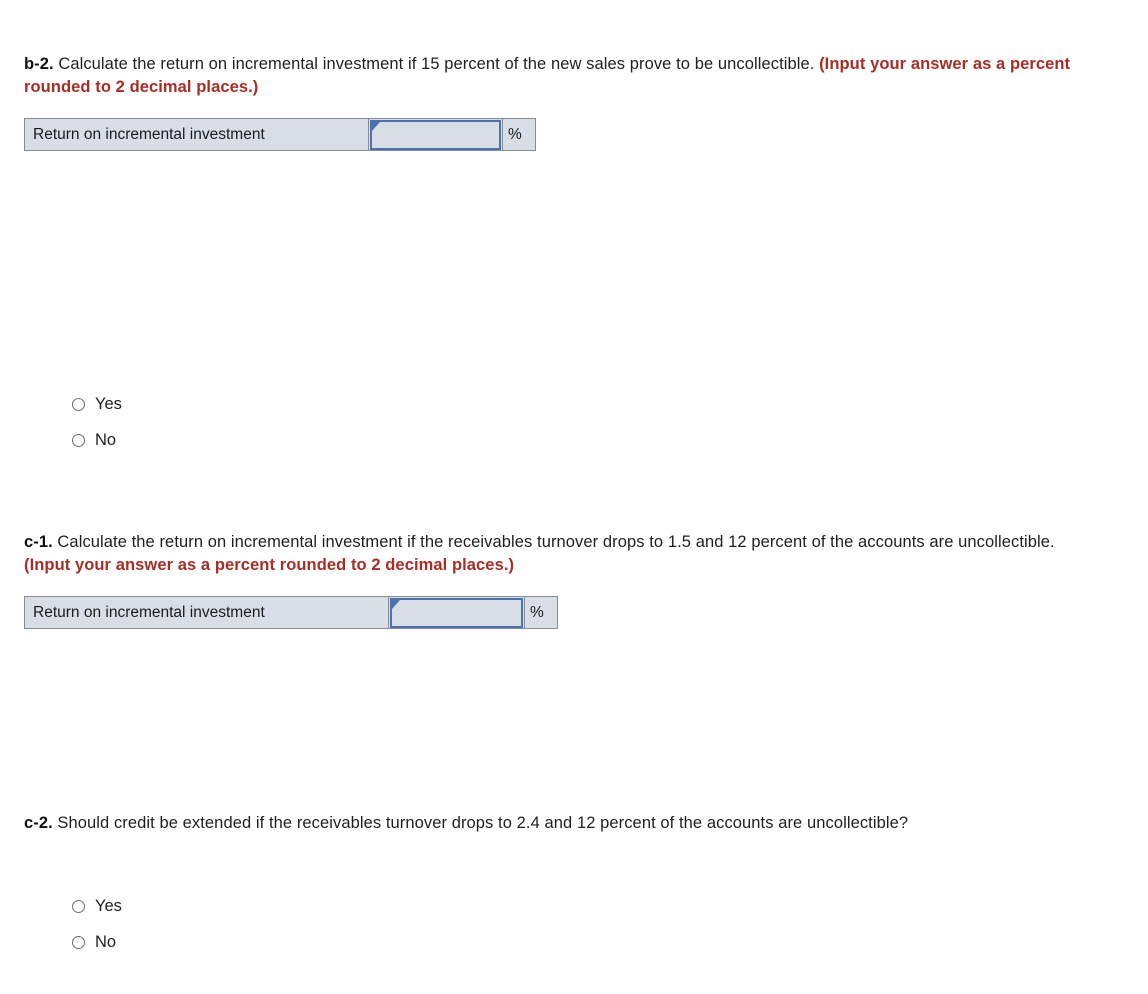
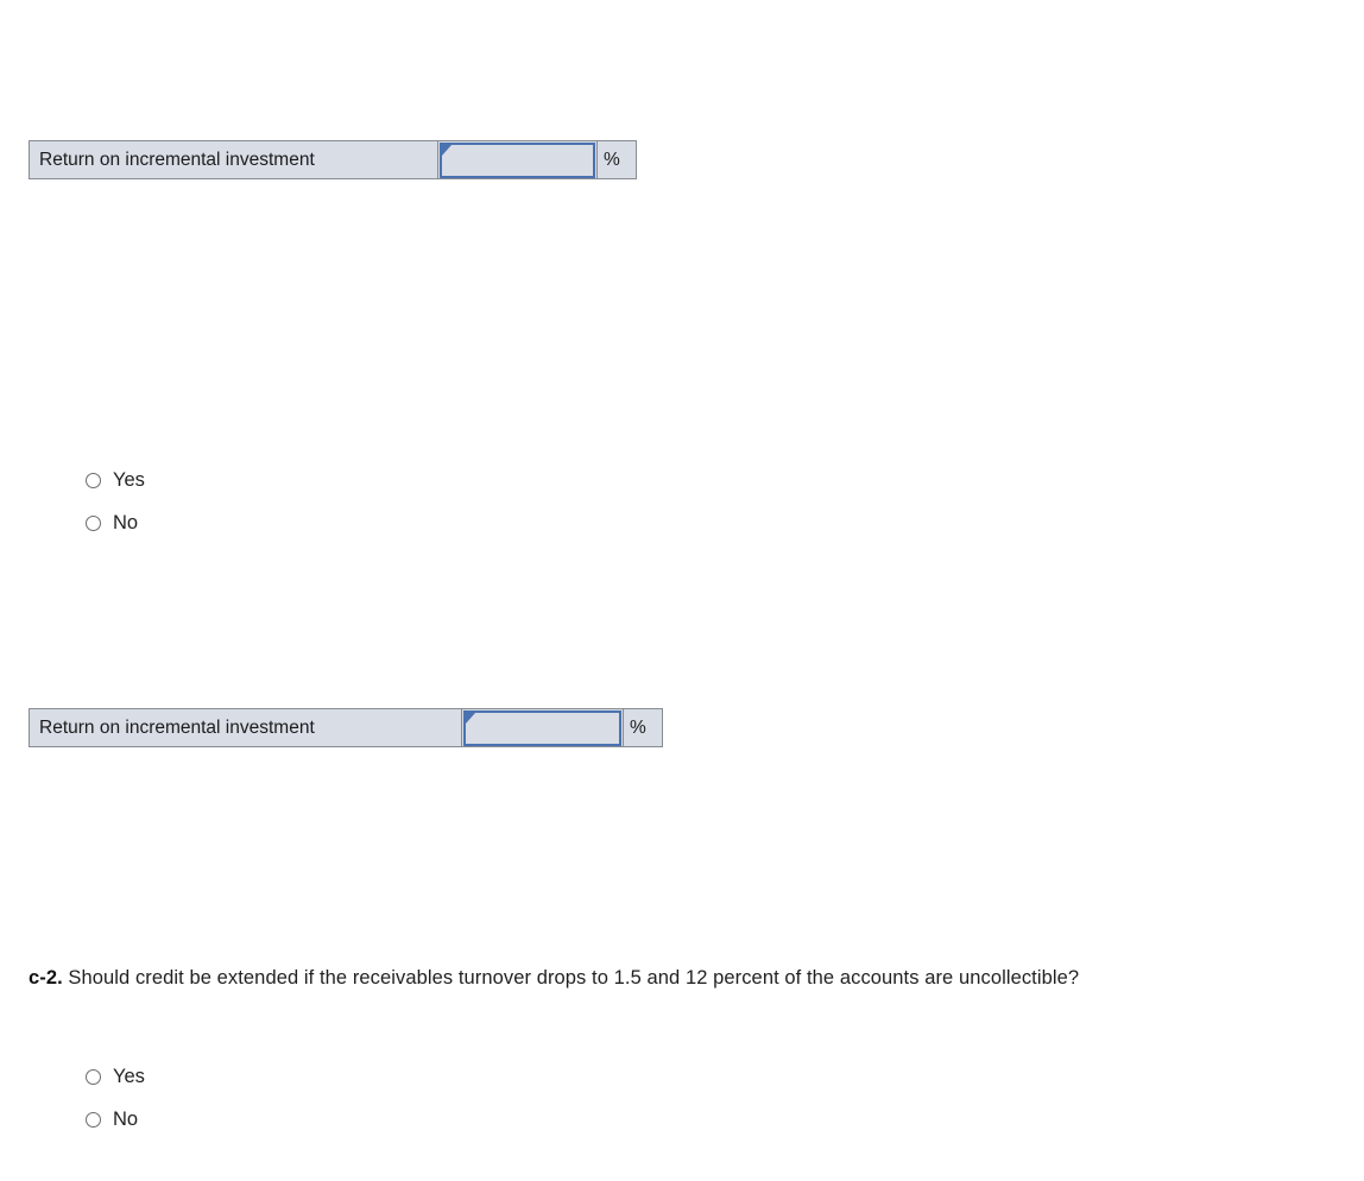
- b-2. Calculate the return on incremental investment if 15 percent of the new sales prove to be uncollectible. (Input your answer as a percent rounded to 2 decimal places.)
  Return on incremental investment		%
  Yes
  No
- c-1. Calculate the return on incremental investment if the receivables turnover drops to 1.5 and 12 percent of the accounts are uncollectible. (Input your answer as a percent rounded to 2 decimal places.)
  Return on incremental investment		%
- c-2. Should credit be extended if the receivables turnover drops to 2.4 and 12 percent of the accounts are uncollectible?
+ c-2. Should credit be extended if the receivables turnover drops to 1.5 and 12 percent of the accounts are uncollectible?
  Yes
  No
